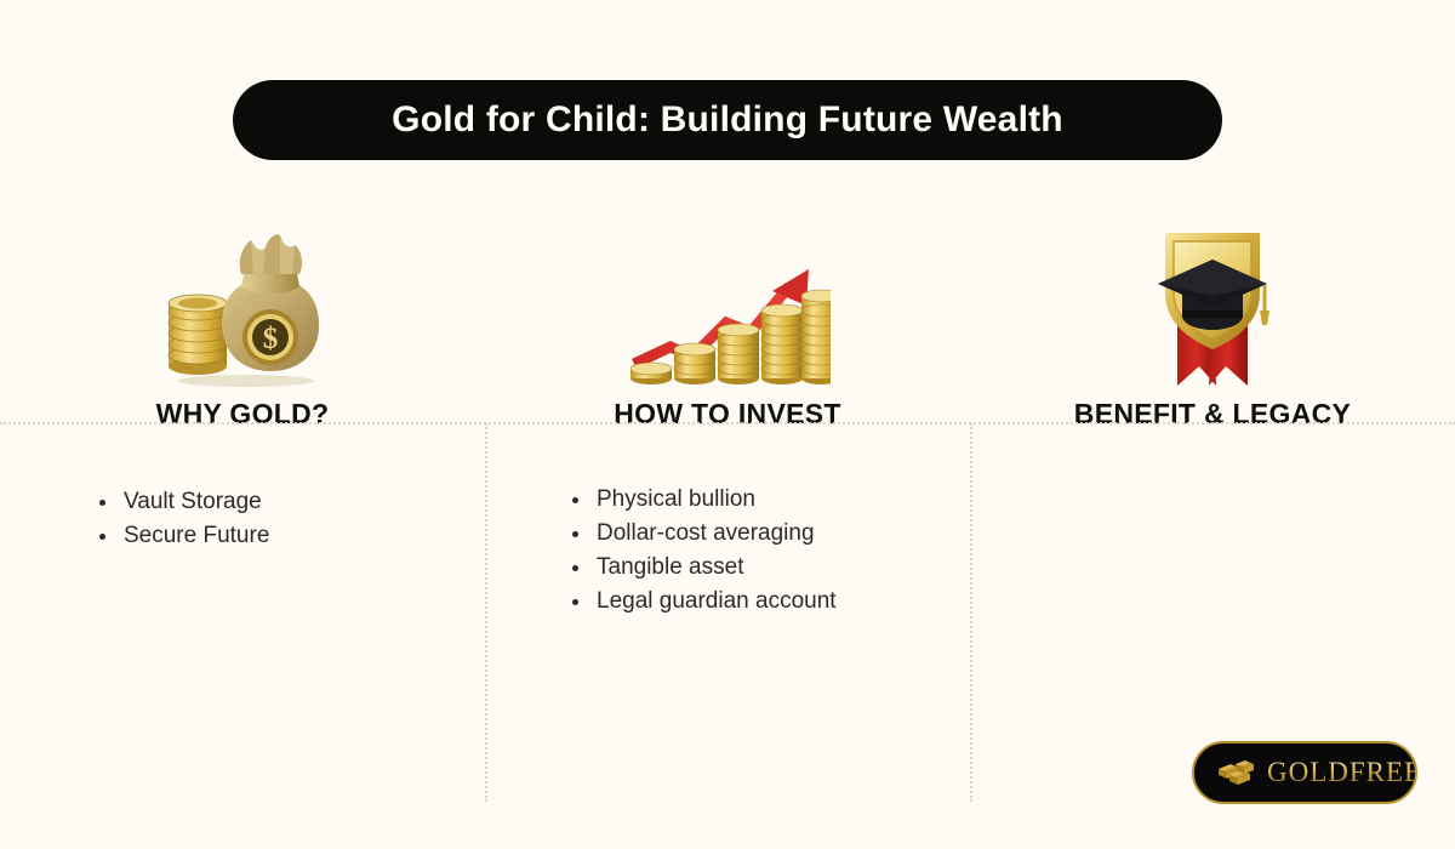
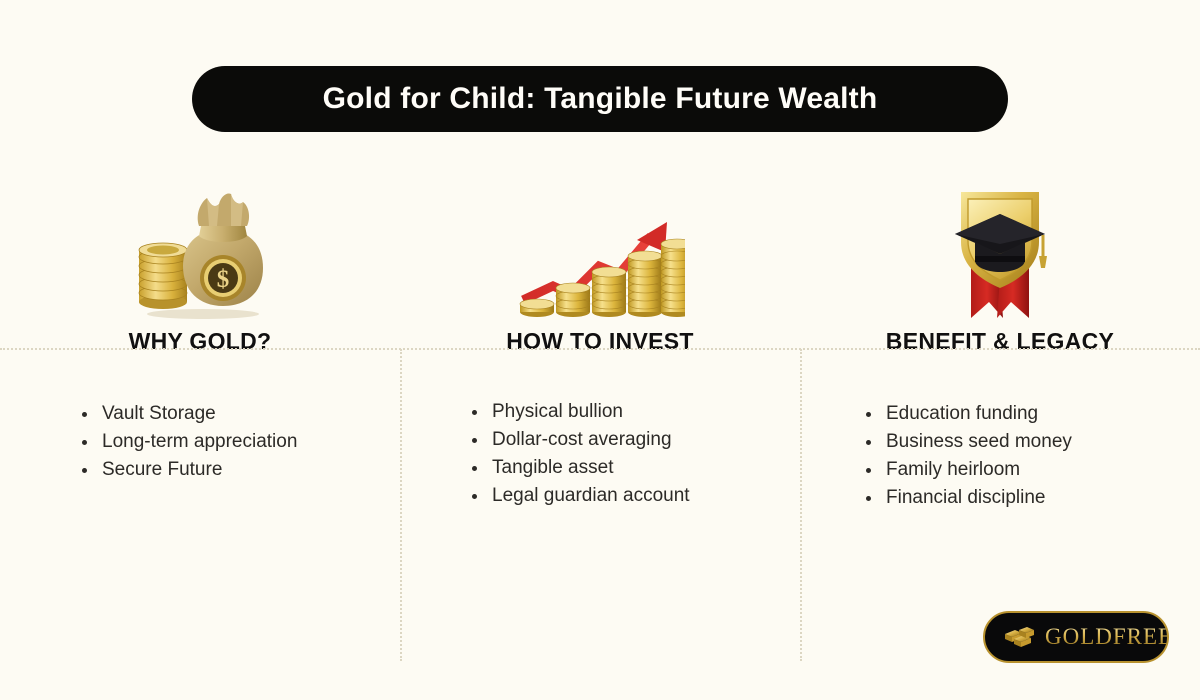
- Gold for Child: Building Future Wealth
+ Gold for Child: Tangible Future Wealth
  $
  WHY GOLD?
  HOW TO INVEST
  BENEFIT & LEGACY
  Vault Storage
+ Long-term appreciation
  Secure Future
  Physical bullion
  Dollar-cost averaging
  Tangible asset
  Legal guardian account
+ Education funding
+ Business seed money
+ Family heirloom
+ Financial discipline
  GOLDFREE
